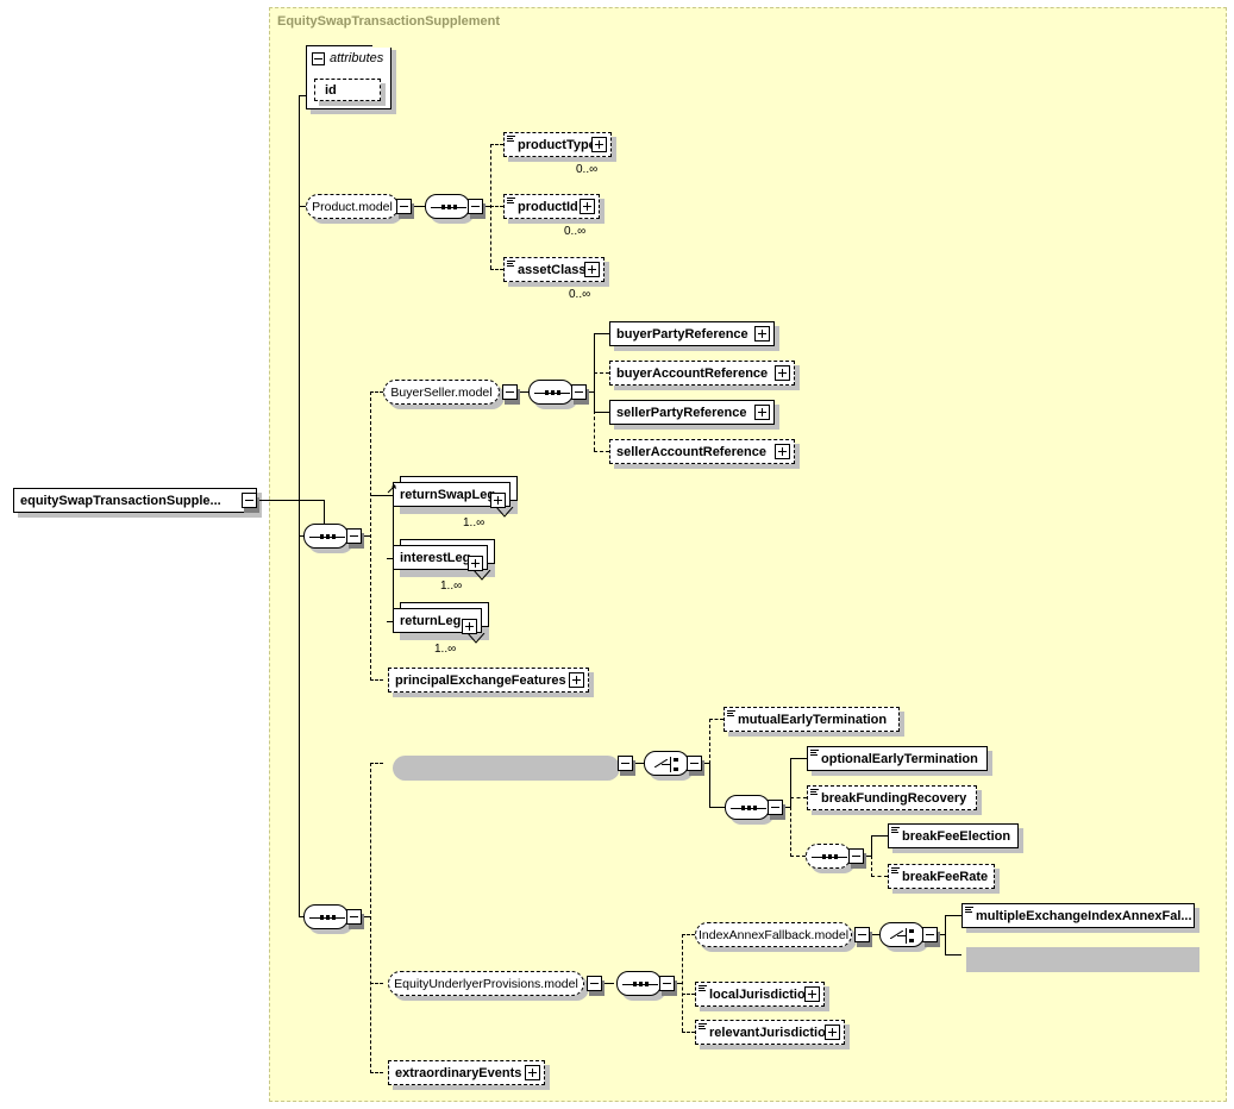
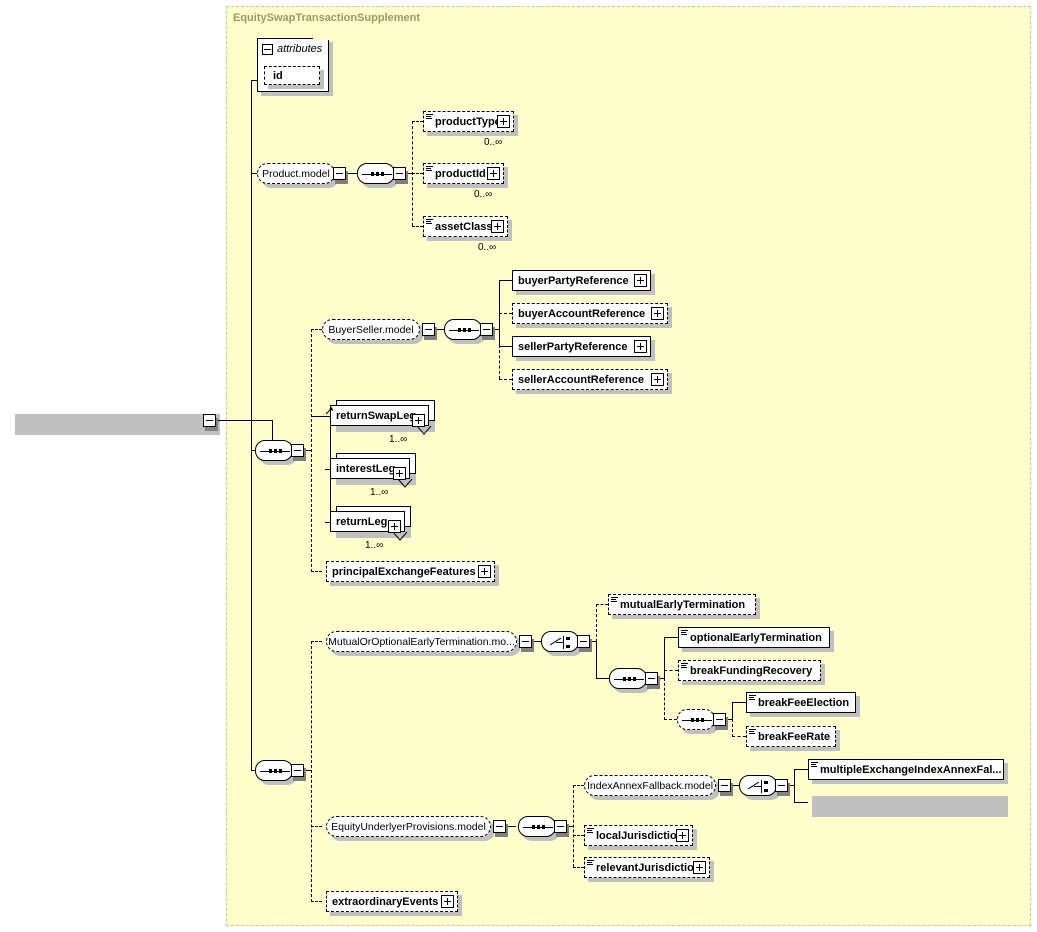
  EquitySwapTransactionSupplement
- equitySwapTransactionSupple...
  attributes
  id
  Product.model
  productTyp
  0..∞
  productId
  0..∞
  assetClass
  0..∞
  BuyerSeller.model
  buyerPartyReference
  buyerAccountReference
  sellerPartyReference
  sellerAccountReference
  returnSwapLe
  1..∞
  interestLeg
  1..∞
  returnLeg
  1..∞
  principalExchangeFeatures
+ MutualOrOptionalEarlyTermination.mo...
  mutualEarlyTermination
  optionalEarlyTermination
  breakFundingRecovery
  breakFeeElection
  breakFeeRate
  EquityUnderlyerProvisions.model
  IndexAnnexFallback.model
  multipleExchangeIndexAnnexFal...
  localJurisdictio
  relevantJurisdictio
  extraordinaryEvents
